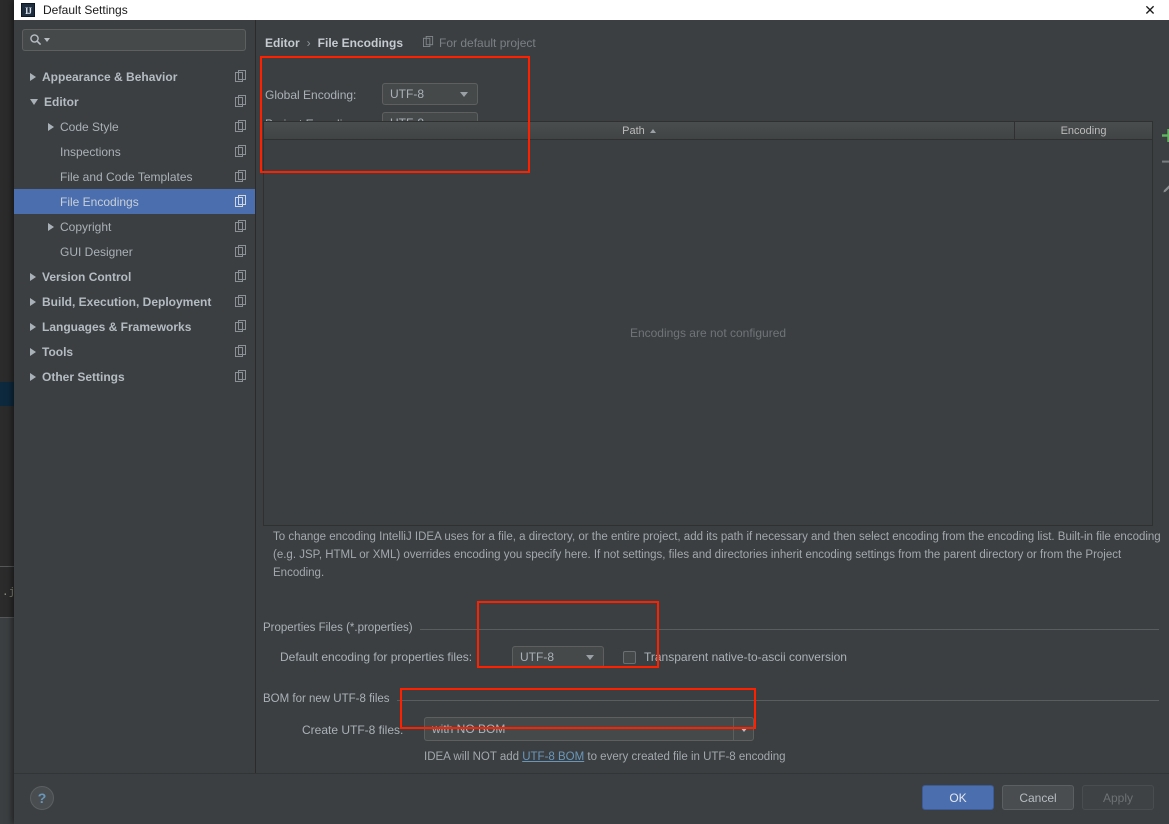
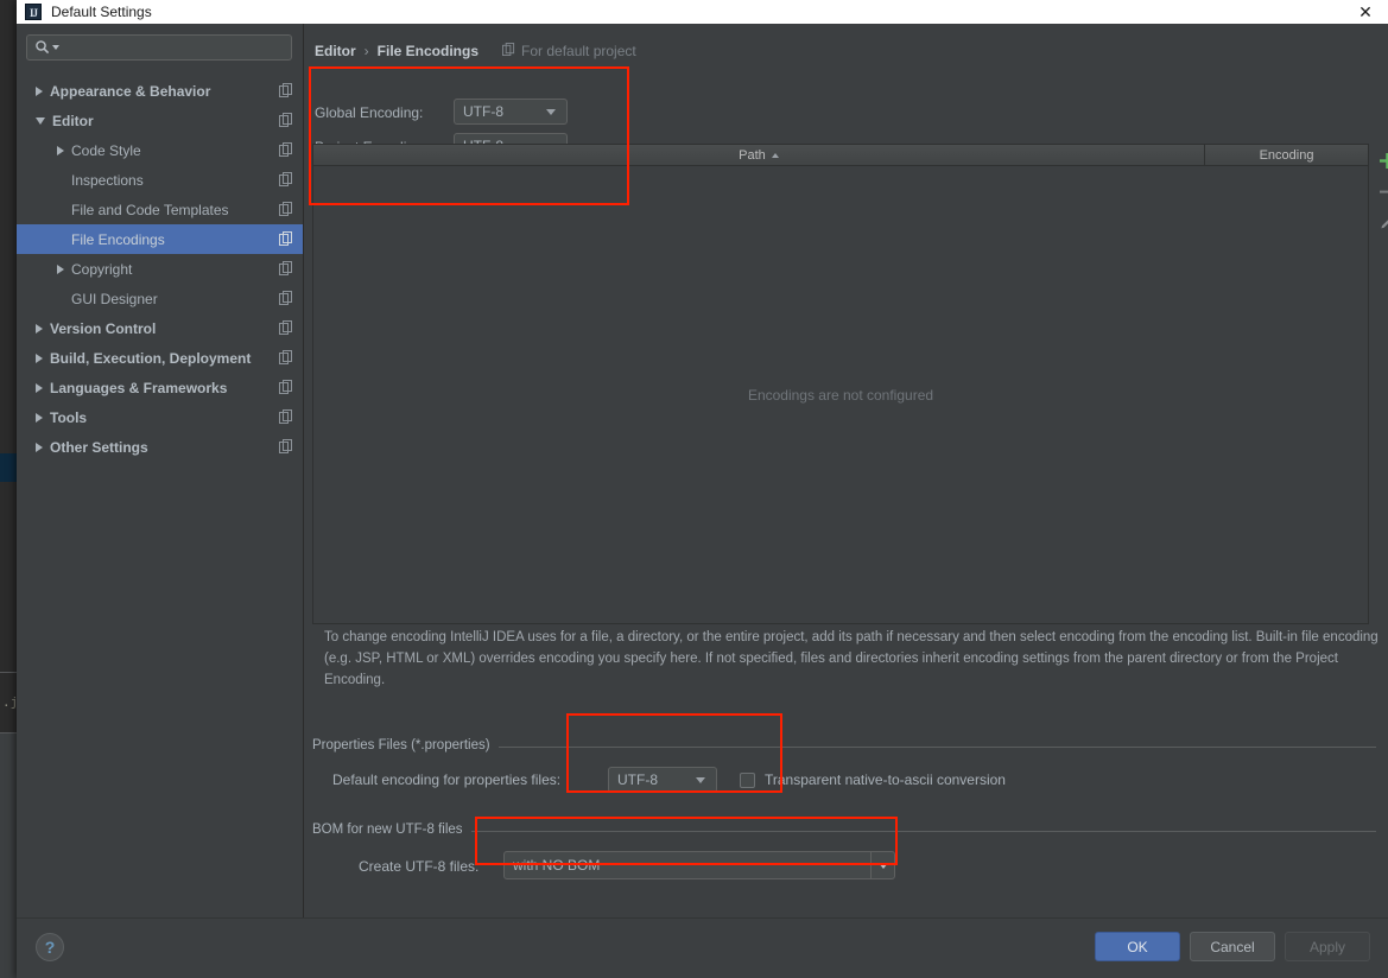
  IJ
  Default Settings
  ✕
  Appearance & Behavior
  Editor
  Code Style
  Inspections
  File and Code Templates
  File Encodings
  Copyright
  GUI Designer
  Version Control
  Build, Execution, Deployment
  Languages & Frameworks
  Tools
  Other Settings
  Editor
  ›
  File Encodings
  For default project
  Global Encoding:
  UTF-8
  Path
  Encoding
  Encodings are not configured
- To change encoding IntelliJ IDEA uses for a file, a directory, or the entire project, add its path if necessary and then select encoding from the encoding list. Built-in file encoding (e.g. JSP, HTML or XML) overrides encoding you specify here. If not settings, files and directories inherit encoding settings from the parent directory or from the Project Encoding.
+ To change encoding IntelliJ IDEA uses for a file, a directory, or the entire project, add its path if necessary and then select encoding from the encoding list. Built-in file encoding (e.g. JSP, HTML or XML) overrides encoding you specify here. If not specified, files and directories inherit encoding settings from the parent directory or from the Project Encoding.
  Properties Files (*.properties)
  Default encoding for properties files:
  UTF-8
  Transparent native-to-ascii conversion
  BOM for new UTF-8 files
  Create UTF-8 files:
  with NO BOM
- IDEA will NOT add UTF-8 BOM to every created file in UTF-8 encoding
  ?
  OK
  Cancel
  Apply
